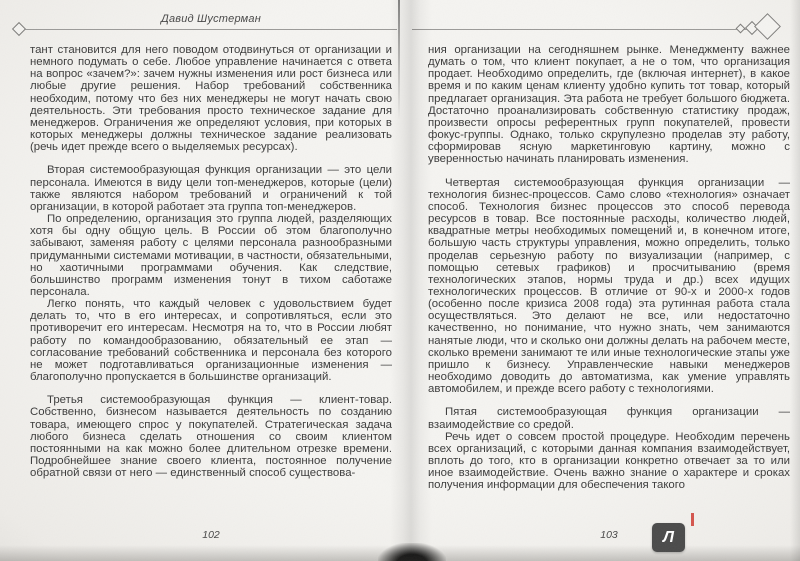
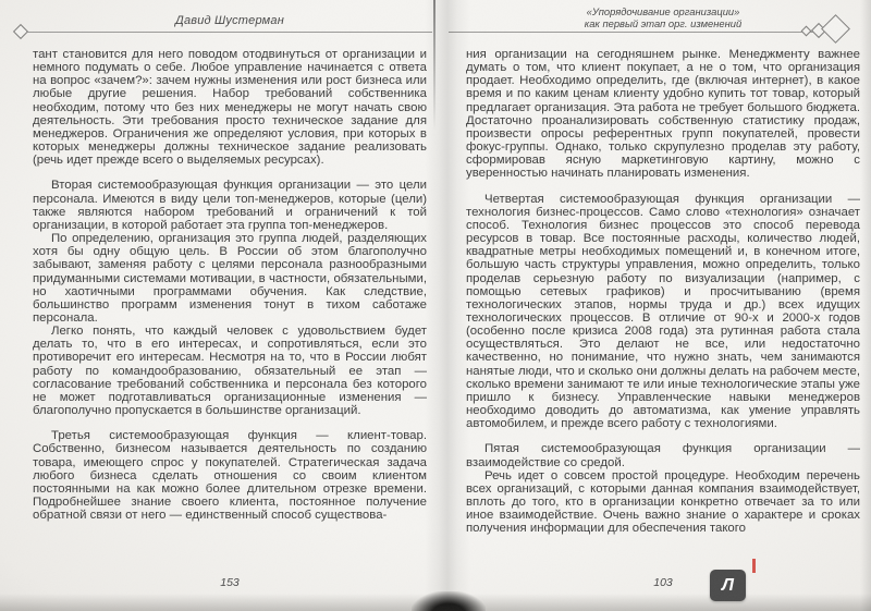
  Давид Шустерман
  тант становится для него поводом отодвинуться от организации и немного подумать о себе. Любое управление начинается с ответа на вопрос «зачем?»: зачем нужны изменения или рост бизнеса или любые другие решения. Набор требований собственника необходим, потому что без них менеджеры не могут начать свою деятельность. Эти требования просто техническое задание для менеджеров. Ограничения же определяют условия, при которых в которых менеджеры должны техническое задание реализоват (речь идет прежде всего о выделяемых ресурсах).
  Вторая системообразующая функция организации — это цели персонала. Имеются в виду цели топ-менеджеров, которые (цели также являются набором требований и ограничений к той организации, в которой работает эта группа топ-менеджеров.
  По определению, организация это группа людей, разделяющи хотя бы одну общую цель. В России об этом благополучно забывают, заменяя работу с целями персонала разнообразными придуманными системами мотивации, в частности, обязательными но хаотичными программами обучения. Как следствие большинство программ изменения тонут в тихом саботаже персонала.
  Легко понять, что каждый человек с удовольствием буде делать то, что в его интересах, и сопротивляться, если это противоречит его интересам. Несмотря на то, что в России любя работу по командообразованию, обязательный ее этап — согласование требований собственника и персонала без которого не может подготавливаться организационные изменения — благополучно пропускается в большинстве организаций.
  Третья системообразующая функция — клиент-товар Собственно, бизнесом называется деятельность по созданию товара, имеющего спрос у покупателей. Стратегическая задача любого бизнеса сделать отношения со своим клиентом постоянными на как можно более длительном отрезке времени Подробнейшее знание своего клиента, постоянное получение обратной связи от него — единственный способ существова-
- 102
+ 153
+ «Упорядочивание организации»
+ как первый этап орг. изменений
  ия организации на сегодняшнем рынке. Менеджменту важнее умать о том, что клиент покупает, а не о том, что организация родает. Необходимо определить, где (включая интернет), в какое ремя и по каким ценам клиенту удобно купить тот товар, который редлагает организация. Эта работа не требует большого бюджета. остаточно проанализировать собственную статистику продаж, роизвести опросы референтных групп покупателей, провести фокус-группы. Однако, только скрупулезно проделав эту работу, формировав ясную маркетинговую картину, можно с веренностью начинать планировать изменения.
  Четвертая системообразующая функция организации — ехнология бизнес-процессов. Само слово «технология» означает пособ. Технология бизнес процессов это способ перевода есурсов в товар. Все постоянные расходы, количество людей, вадратные метры необходимых помещений и, в конечном итоге, ольшую часть структуры управления, можно определить, только роделав серьезную работу по визуализации (например, с омощью сетевых графиков) и просчитыванию (время ехнологических этапов, нормы труда и др.) всех идущих ехнологических процессов. В отличие от 90-х и 2000-х годов особенно после кризиса 2008 года) эта рутинная работа стала существляться. Это делают не все, или недостаточно ачественно, но понимание, что нужно знать, чем занимаются анятые люди, что и сколько они должны делать на рабочем месте, колько времени занимают те или иные технологические этапы уже ришло к бизнесу. Управленческие навыки менеджеров еобходимо доводить до автоматизма, как умение управлять втомобилем, и прежде всего работу с технологиями.
  Пятая системообразующая функция организации — заимодействие со средой.
  Речь идет о совсем простой процедуре. Необходим перечень сех организаций, с которыми данная компания взаимодействует, плоть до того, кто в организации конкретно отвечает за то или ное взаимодействие. Очень важно знание о характере и сроках олучения информации для обеспечения такого
  103
  Л
